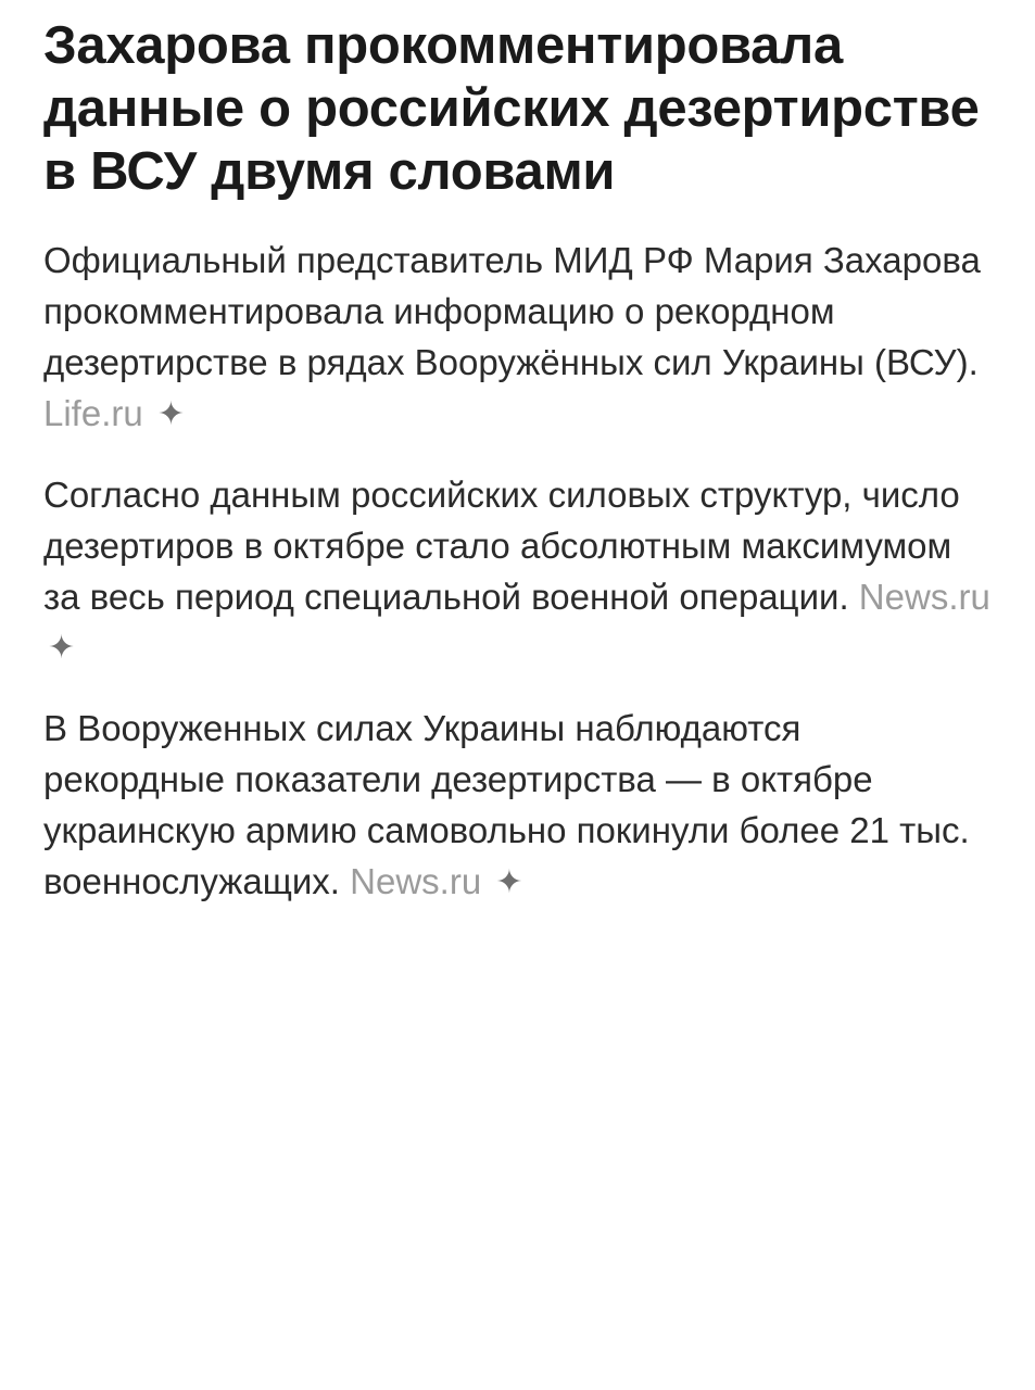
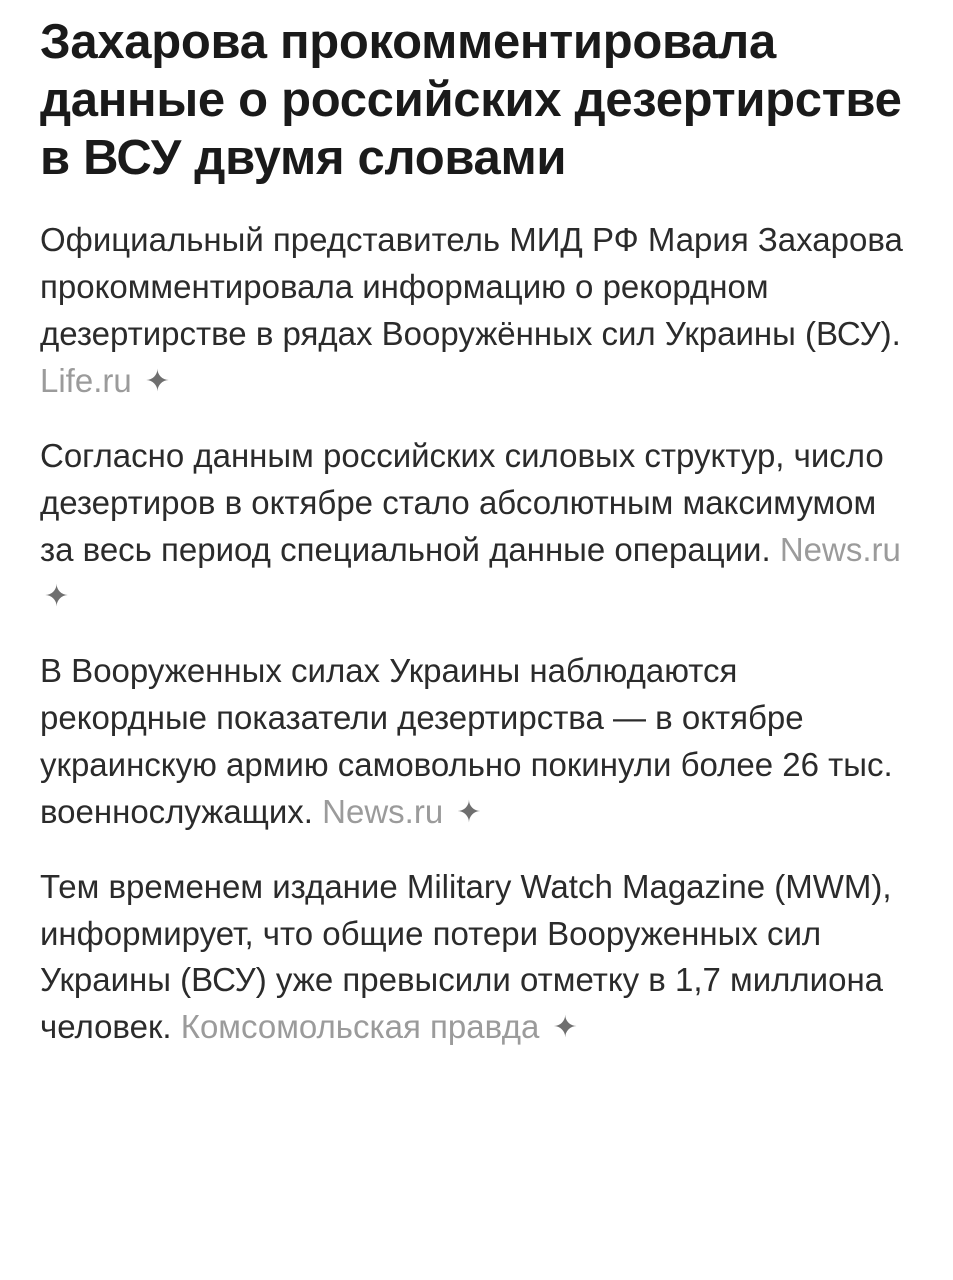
  Захарова прокомментировала данные о российских дезертирстве в ВСУ двумя словами
  Официальный представитель МИД РФ Мария Захарова прокомментировала информацию о рекордном дезертирстве в рядах Вооружённых сил Украины (ВСУ). Life.ru ✦
- Согласно данным российских силовых структур, число дезертиров в октябре стало абсолютным максимумом за весь период специальной военной операции. News.ru ✦
+ Согласно данным российских силовых структур, число дезертиров в октябре стало абсолютным максимумом за весь период специальной данные операции. News.ru ✦
- В Вооруженных силах Украины наблюдаются рекордные показатели дезертирства — в октябре украинскую армию самовольно покинули более 21 тыс. военнослужащих. News.ru ✦
+ В Вооруженных силах Украины наблюдаются рекордные показатели дезертирства — в октябре украинскую армию самовольно покинули более 26 тыс. военнослужащих. News.ru ✦
+ Тем временем издание Military Watch Magazine (MWM), информирует, что общие потери Вооруженных сил Украины (ВСУ) уже превысили отметку в 1,7 миллиона человек. Комсомольская правда ✦
